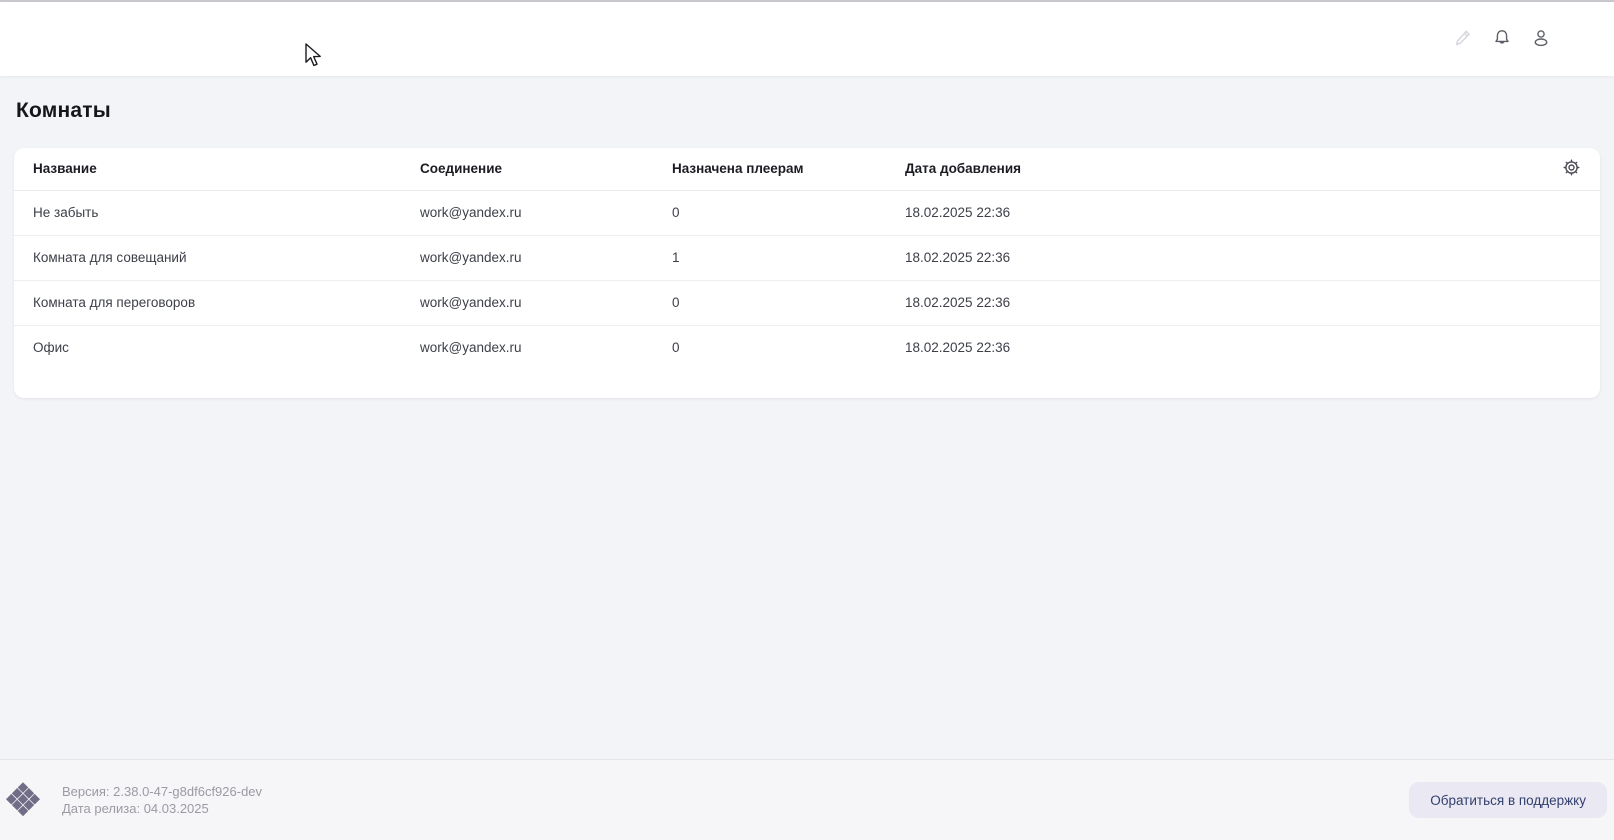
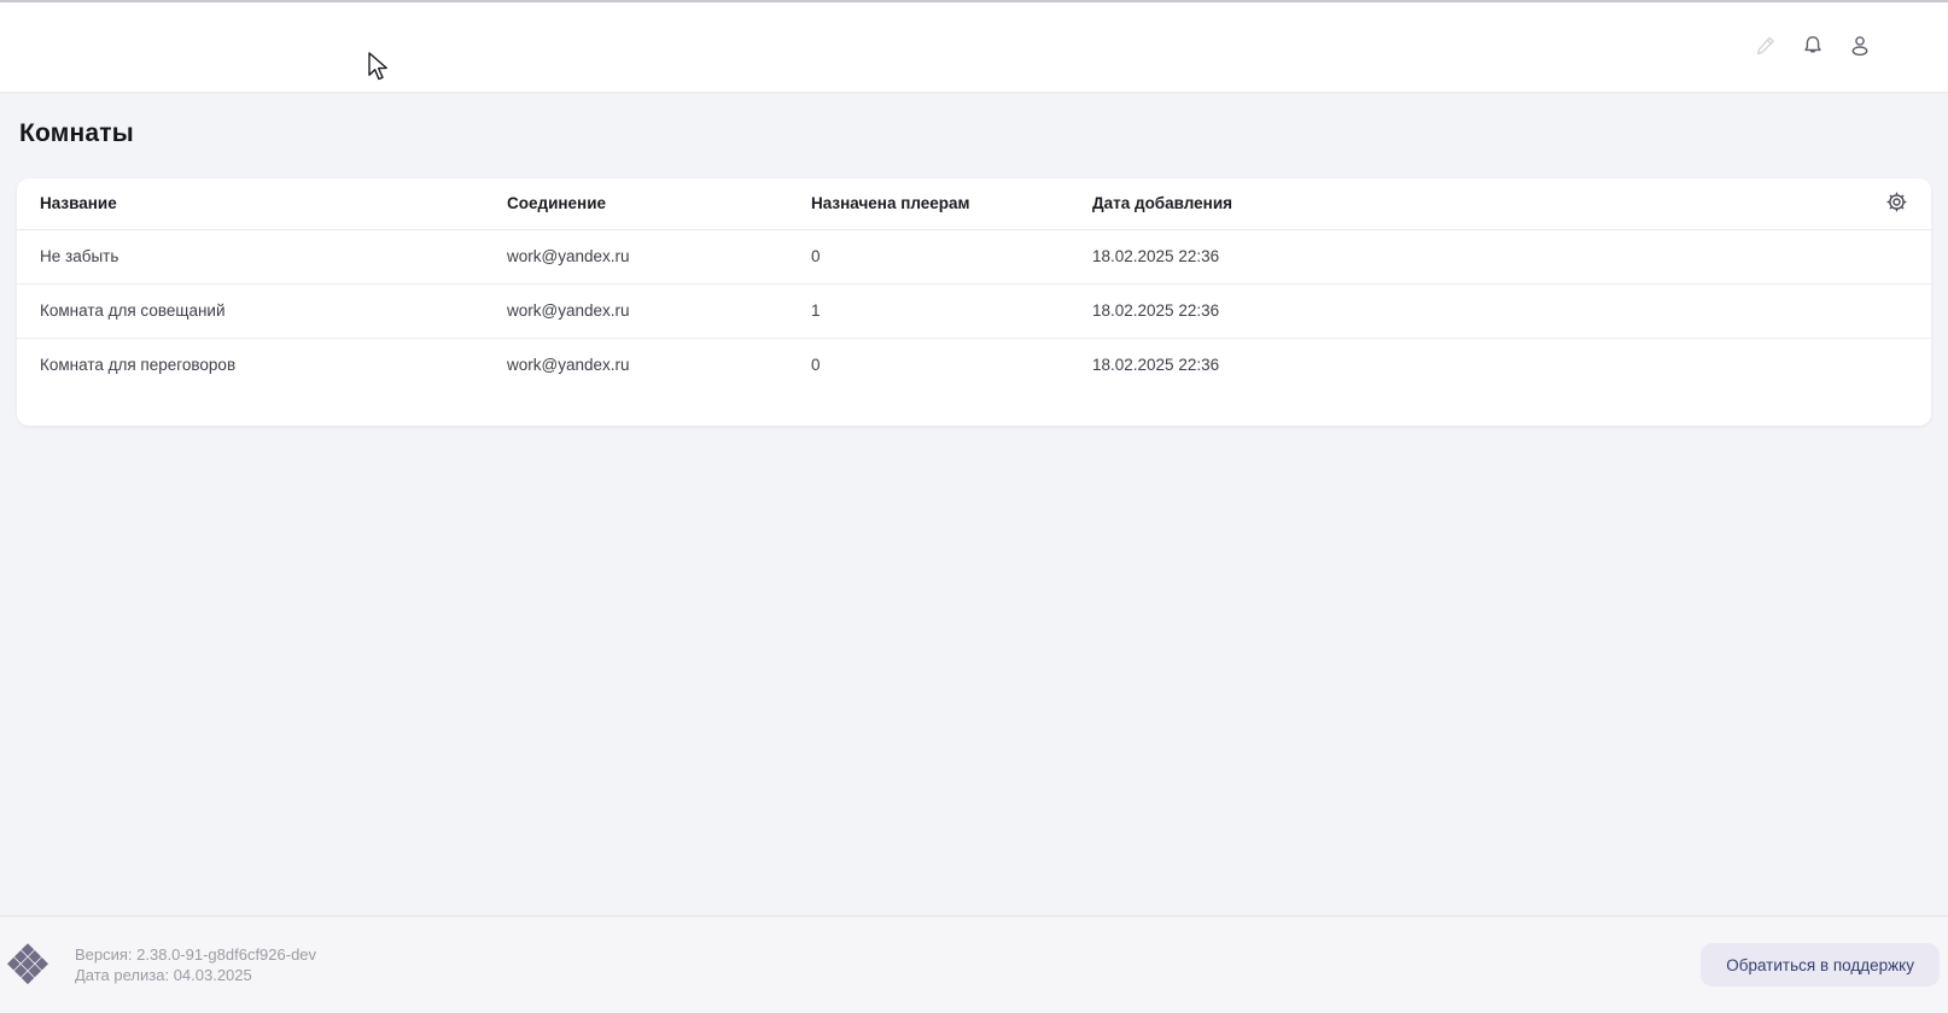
  Комнаты
  Название	Соединение	Назначена плеерам	Дата добавления
  Не забыть	work@yandex.ru	0	18.02.2025 22:36
  Комната для совещаний	work@yandex.ru	1	18.02.2025 22:36
  Комната для переговоров	work@yandex.ru	0	18.02.2025 22:36
- Офис	work@yandex.ru	0	18.02.2025 22:36
- Версия: 2.38.0-47-g8df6cf926-dev
+ Версия: 2.38.0-91-g8df6cf926-dev
  Дата релиза: 04.03.2025
  Обратиться в поддержку
